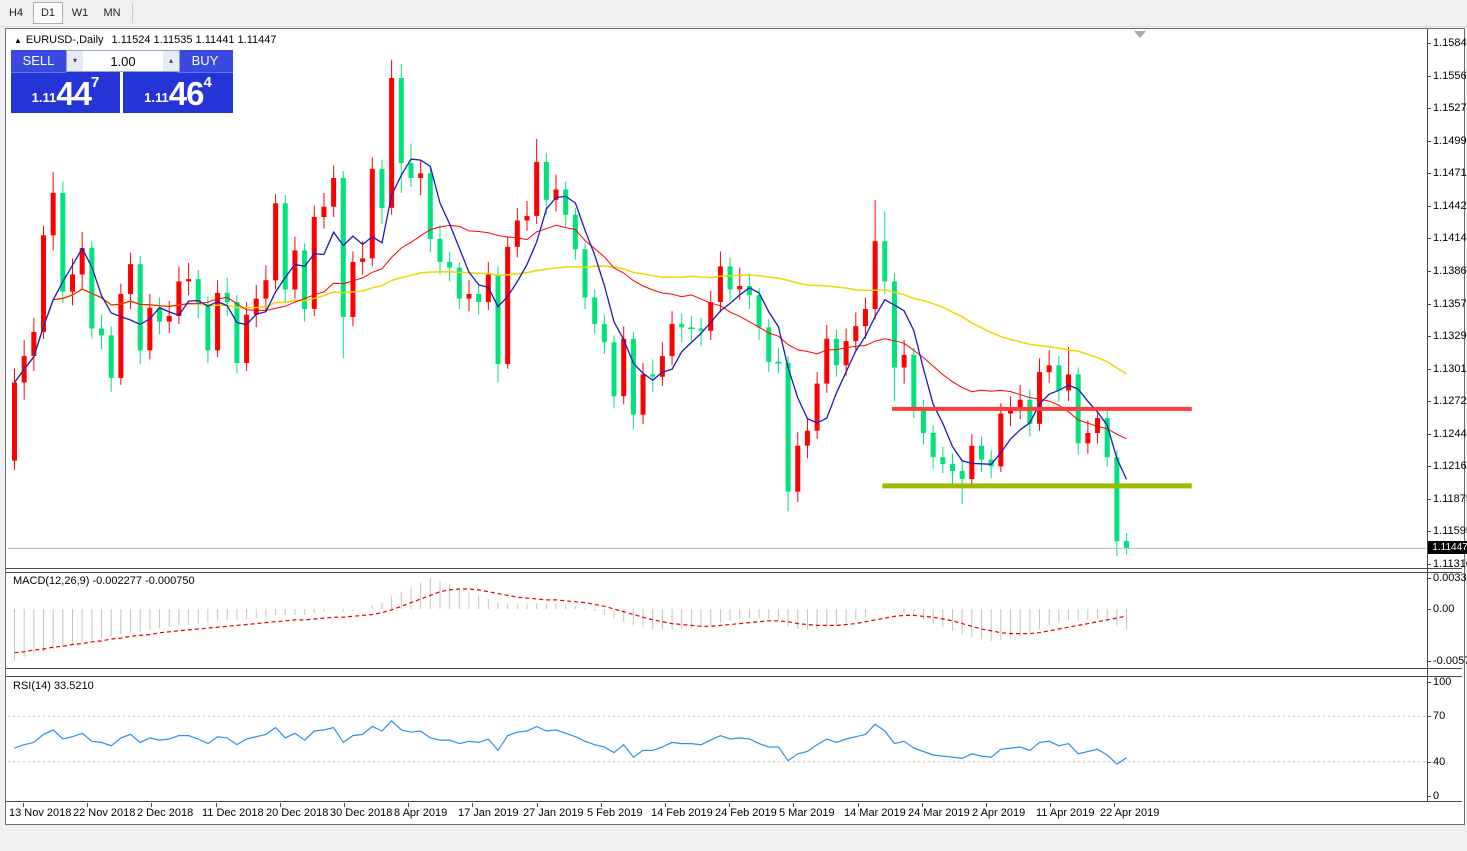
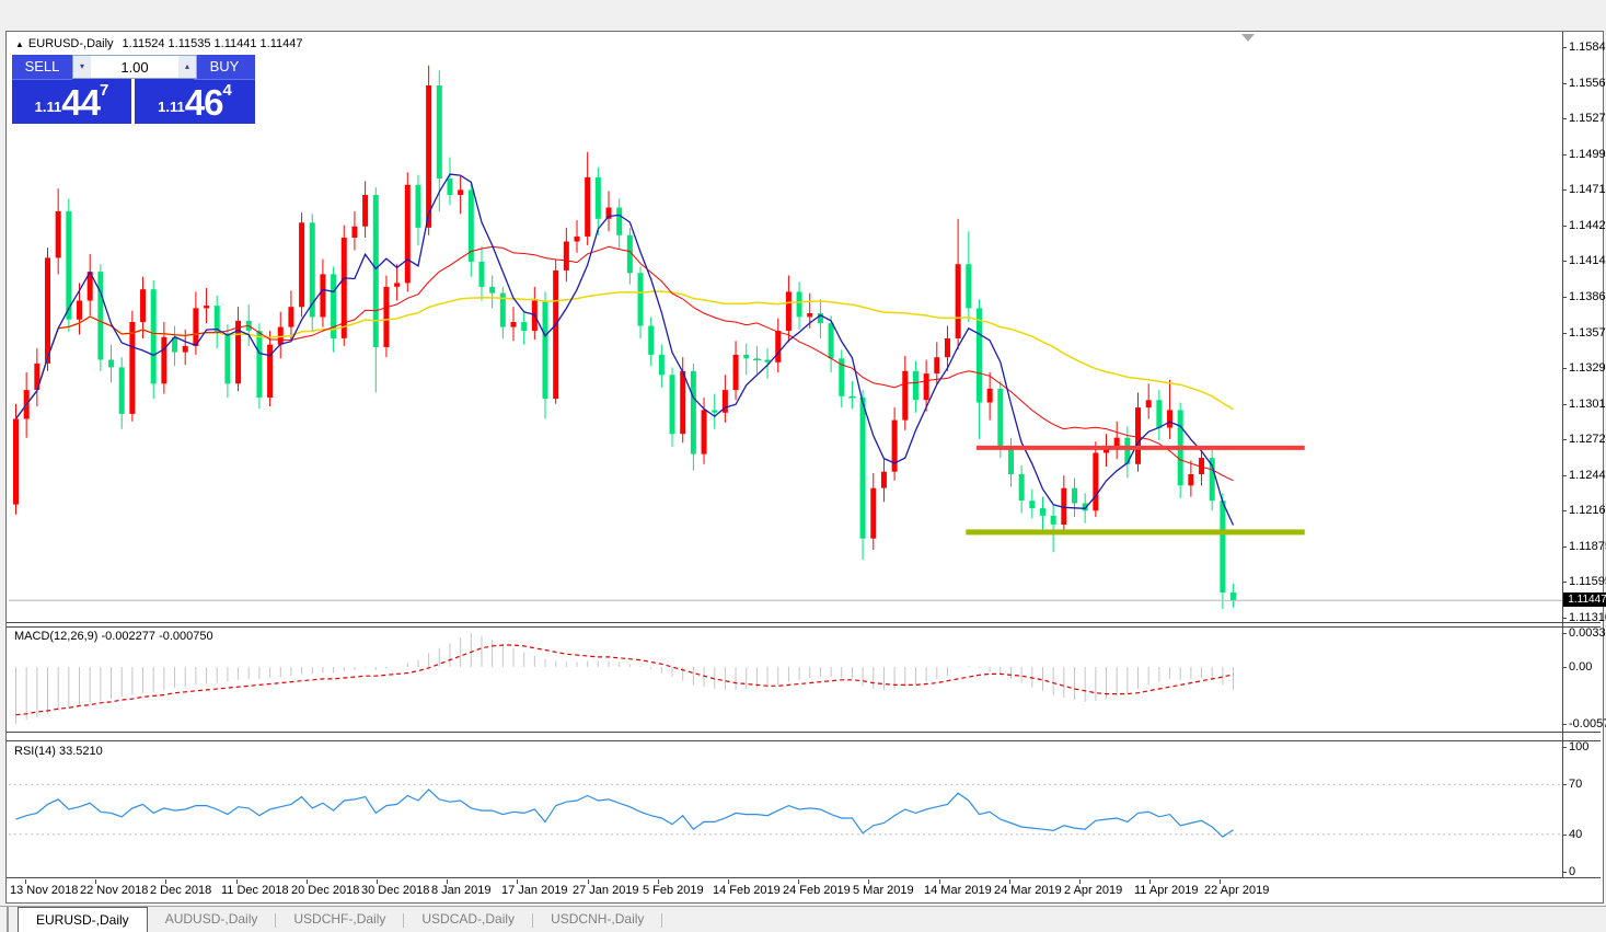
- H4
- D1
- W1
- MN
  ▲ EURUSD-,Daily 1.11524 1.11535 1.11441 1.11447
  SELL
  1.11
  44
  7
  BUY
  1.11
  46
  4
  ▾
  1.00
  ▴
  MACD(12,26,9) -0.002277 -0.000750
  RSI(14) 33.5210
  1.1584
  1.1556
  1.1527
  1.1499
  1.1471
  1.1442
  1.1414
  1.1386
  1.1357
  1.1329
  1.1301
  1.1272
  1.1244
  1.1216
  1.1187
  1.1159
  1.1131
  0.0033
  0.00
  100
  70
  40
  0
  13 Nov 2018
  22 Nov 2018
  2 Dec 2018
  11 Dec 2018
  20 Dec 2018
  30 Dec 2018
- 8 Apr 2019
+ 8 Jan 2019
  17 Jan 2019
  27 Jan 2019
  5 Feb 2019
  14 Feb 2019
  24 Feb 2019
  5 Mar 2019
  14 Mar 2019
  24 Mar 2019
  2 Apr 2019
  11 Apr 2019
  22 Apr 2019
  1.11447
+ EURUSD-,Daily
+ AUDUSD-,Daily
+ USDCHF-,Daily
+ USDCAD-,Daily
+ USDCNH-,Daily
